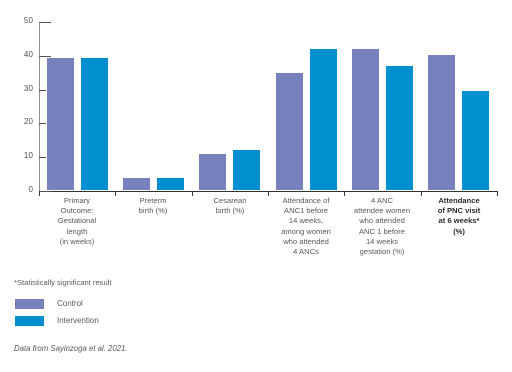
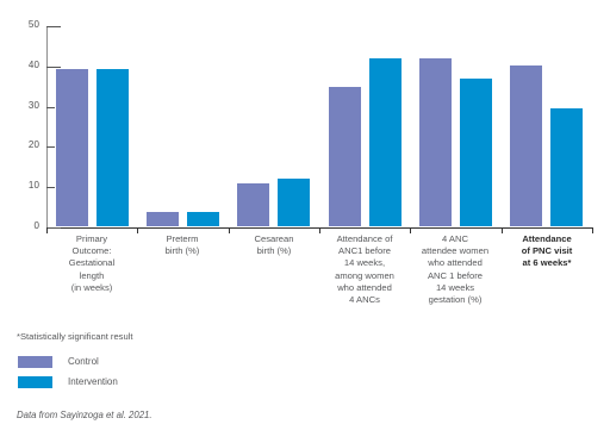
  0
  10
  20
  30
  40
  50
  Primary
  Outcome:
  Gestational
  length
  (in weeks)
  Preterm
  birth (%)
  Cesarean
  birth (%)
  Attendance of
  ANC1 before
  14 weeks,
  among women
  who attended
  4 ANCs
  4 ANC
  attendee women
  who attended
  ANC 1 before
  14 weeks
  gestation (%)
  Attendance
  of PNC visit
  at 6 weeks*
- (%)
  *Statistically significant result
  Control
  Intervention
  Data from Sayinzoga et al. 2021.
